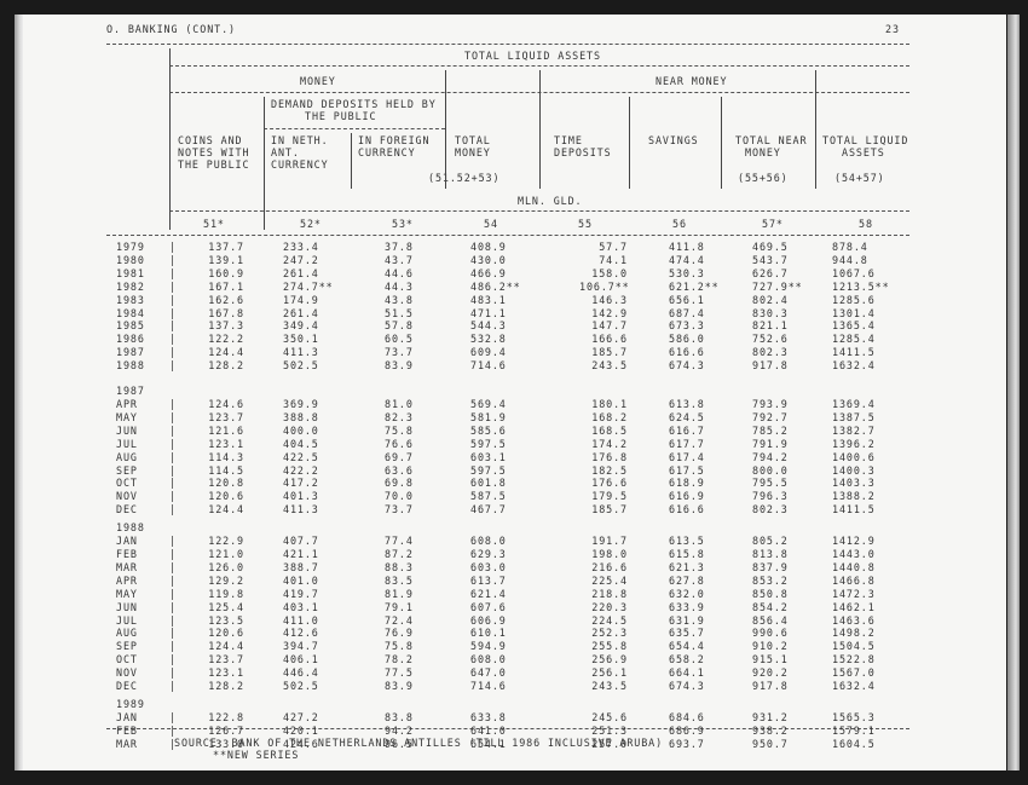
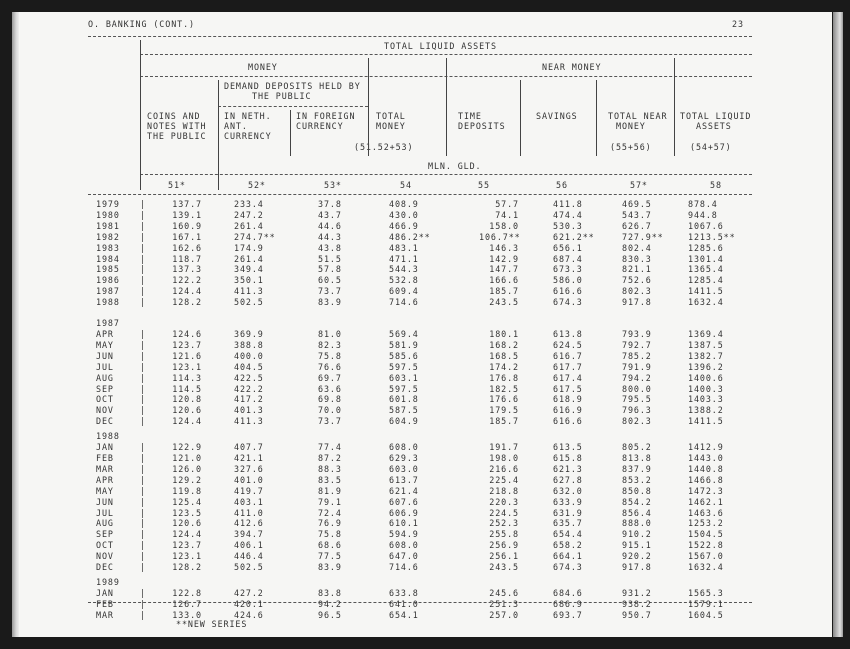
  O. BANKING (CONT.)
  23
  TOTAL LIQUID ASSETS
  MONEY
  NEAR MONEY
  DEMAND DEPOSITS HELD BY
  THE PUBLIC
  COINS AND
  NOTES WITH
  THE PUBLIC
  IN NETH.
  ANT.
  CURRENCY
  IN FOREIGN
  CURRENCY
  TOTAL
  MONEY
  (51.52+53)
  TIME
  DEPOSITS
  SAVINGS
  TOTAL NEAR
  MONEY
  (55+56)
  TOTAL LIQUID
  ASSETS
  (54+57)
  MLN. GLD.
  51*
  52*
  53*
  54
  55
  56
  57*
  58
- SOURCE: BANK OF THE NETHERLANDS ANTILLES (TILL 1986 INCLUSIVE ARUBA)
  **NEW SERIES
  1979
  |
  137.7
  233.4
  37.8
  408.9
  57.7
  411.8
  469.5
  878.4
  1980
  |
  139.1
  247.2
  43.7
  430.0
  74.1
  474.4
  543.7
  944.8
  1981
  |
  160.9
  261.4
  44.6
  466.9
  158.0
  530.3
  626.7
  1067.6
  1982
  |
  167.1
  274.7**
  44.3
  486.2**
  106.7**
  621.2**
  727.9**
  1213.5**
  1983
  |
  162.6
  174.9
  43.8
  483.1
  146.3
  656.1
  802.4
  1285.6
  1984
  |
- 167.8
+ 118.7
  261.4
  51.5
  471.1
  142.9
  687.4
  830.3
  1301.4
  1985
  |
  137.3
  349.4
  57.8
  544.3
  147.7
  673.3
  821.1
  1365.4
  1986
  |
  122.2
  350.1
  60.5
  532.8
  166.6
  586.0
  752.6
  1285.4
  1987
  |
  124.4
  411.3
  73.7
  609.4
  185.7
  616.6
  802.3
  1411.5
  1988
  |
  128.2
  502.5
  83.9
  714.6
  243.5
  674.3
  917.8
  1632.4
  1987
  APR
  |
  124.6
  369.9
  81.0
  569.4
  180.1
  613.8
  793.9
  1369.4
  MAY
  |
  123.7
  388.8
  82.3
  581.9
  168.2
  624.5
  792.7
  1387.5
  JUN
  |
  121.6
  400.0
  75.8
  585.6
  168.5
  616.7
  785.2
  1382.7
  JUL
  |
  123.1
  404.5
  76.6
  597.5
  174.2
  617.7
  791.9
  1396.2
  AUG
  |
  114.3
  422.5
  69.7
  603.1
  176.8
  617.4
  794.2
  1400.6
  SEP
  |
  114.5
  422.2
  63.6
  597.5
  182.5
  617.5
  800.0
  1400.3
  OCT
  |
  120.8
  417.2
  69.8
  601.8
  176.6
  618.9
  795.5
  1403.3
  NOV
  |
  120.6
  401.3
  70.0
  587.5
  179.5
  616.9
  796.3
  1388.2
  DEC
  |
  124.4
  411.3
  73.7
- 467.7
+ 604.9
  185.7
  616.6
  802.3
  1411.5
  1988
  JAN
  |
  122.9
  407.7
  77.4
  608.0
  191.7
  613.5
  805.2
  1412.9
  FEB
  |
  121.0
  421.1
  87.2
  629.3
  198.0
  615.8
  813.8
  1443.0
  MAR
  |
  126.0
- 388.7
+ 327.6
  88.3
  603.0
  216.6
  621.3
  837.9
  1440.8
  APR
  |
  129.2
  401.0
  83.5
  613.7
  225.4
  627.8
  853.2
  1466.8
  MAY
  |
  119.8
  419.7
  81.9
  621.4
  218.8
  632.0
  850.8
  1472.3
  JUN
  |
  125.4
  403.1
  79.1
  607.6
  220.3
  633.9
  854.2
  1462.1
  JUL
  |
  123.5
  411.0
  72.4
  606.9
  224.5
  631.9
  856.4
  1463.6
  AUG
  |
  120.6
  412.6
  76.9
  610.1
  252.3
  635.7
- 990.6
+ 888.0
- 1498.2
+ 1253.2
  SEP
  |
  124.4
  394.7
  75.8
  594.9
  255.8
  654.4
  910.2
  1504.5
  OCT
  |
  123.7
  406.1
- 78.2
+ 68.6
  608.0
  256.9
  658.2
  915.1
  1522.8
  NOV
  |
  123.1
  446.4
  77.5
  647.0
  256.1
  664.1
  920.2
  1567.0
  DEC
  |
  128.2
  502.5
  83.9
  714.6
  243.5
  674.3
  917.8
  1632.4
  1989
  JAN
  |
  122.8
  427.2
  83.8
  633.8
  245.6
  684.6
  931.2
  1565.3
  FEB
  |
  126.7
  420.1
  94.2
  641.0
  251.3
  686.9
  938.2
  1579.1
  MAR
  |
  133.0
  424.6
  96.5
  654.1
  257.0
  693.7
  950.7
  1604.5
